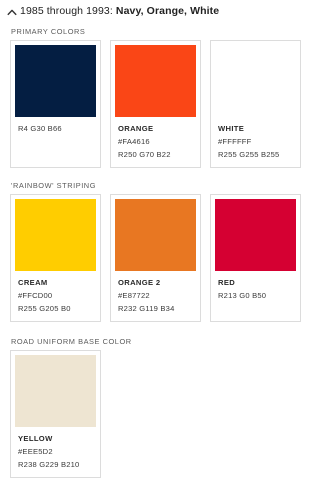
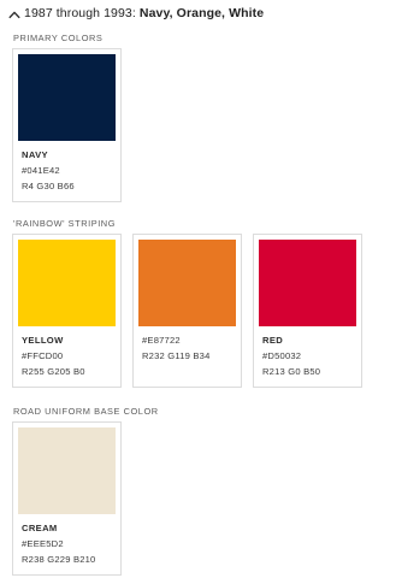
- 1985 through 1993: Navy, Orange, White
+ 1987 through 1993: Navy, Orange, White
  PRIMARY COLORS
+ NAVY
+ #041E42
  R4 G30 B66
- ORANGE
- #FA4616
- R250 G70 B22
- WHITE
- #FFFFFF
- R255 G255 B255
  'RAINBOW' STRIPING
- CREAM
+ YELLOW
  #FFCD00
  R255 G205 B0
- ORANGE 2
  #E87722
  R232 G119 B34
  RED
+ #D50032
  R213 G0 B50
  ROAD UNIFORM BASE COLOR
- YELLOW
+ CREAM
  #EEE5D2
  R238 G229 B210
